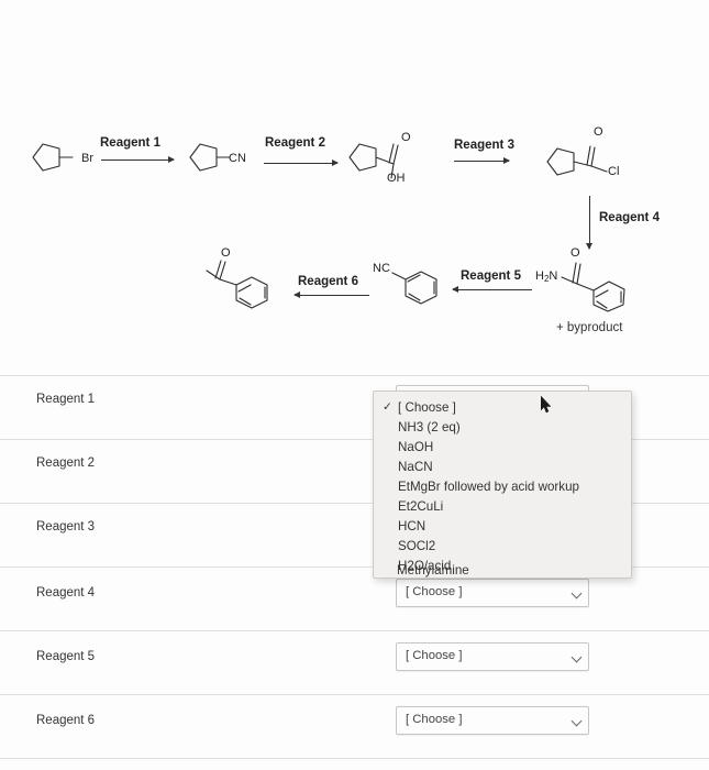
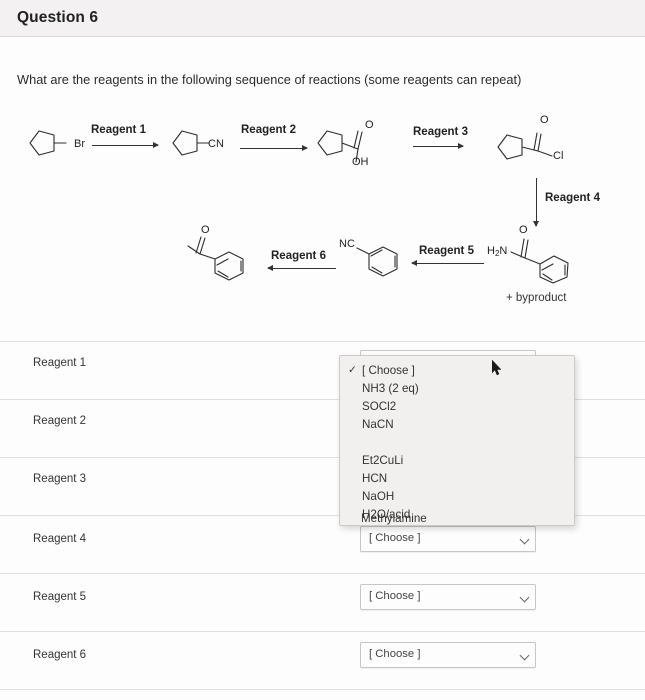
+ Question 6
+ What are the reagents in the following sequence of reactions (some reagents can repeat)
  Br
  Reagent 1
  CN
  Reagent 2
  O
  OH
  Reagent 3
  O
  Cl
  Reagent 4
  O
  H2N
  + byproduct
  Reagent 5
  NC
  Reagent 6
  O
  Reagent 1
  Reagent 2
  Reagent 3
  Reagent 4
  [ Choose ]
  Reagent 5
  [ Choose ]
  Reagent 6
  [ Choose ]
  ✓
  [ Choose ]
  NH3 (2 eq)
- NaOH
+ SOCl2
  NaCN
- EtMgBr followed by acid workup
  Et2CuLi
  HCN
- SOCl2
+ NaOH
  H2O/acid
  Methylamine
